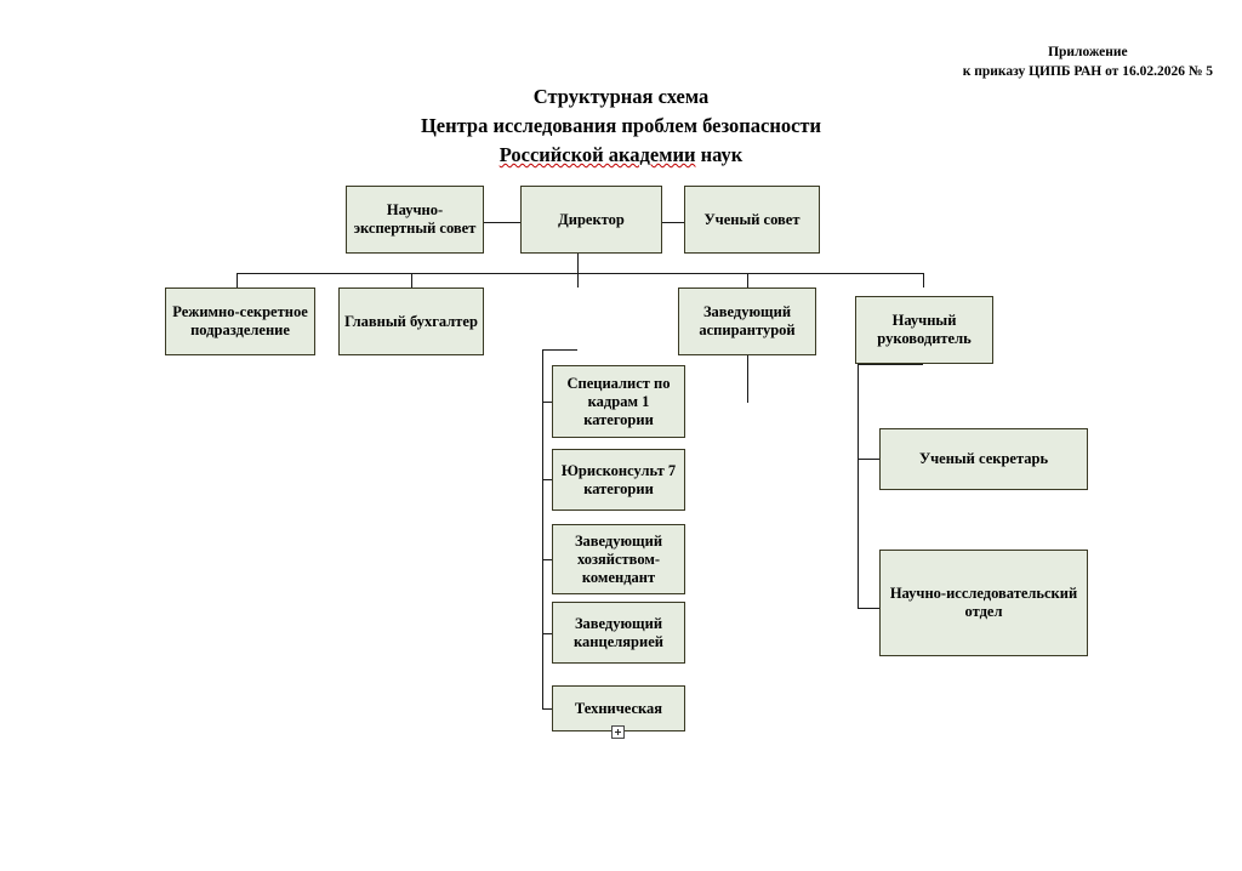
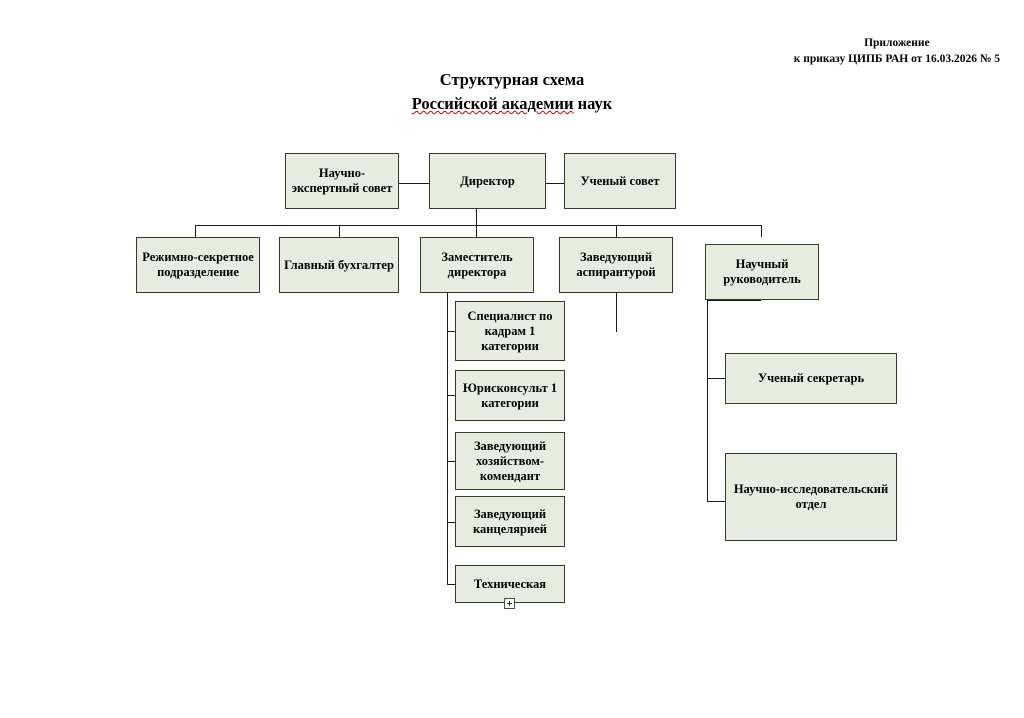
  Приложение
- к приказу ЦИПБ РАН от 16.02.2026 № 5
+ к приказу ЦИПБ РАН от 16.03.2026 № 5
  Структурная схема
- Центра исследования проблем безопасности
  Российской академии наук
  Научно-экспертный совет
  Директор
  Ученый совет
  Режимно-секретное подразделение
  Главный бухгалтер
+ Заместитель директора
  Заведующий аспирантурой
  Научный руководитель
  Специалист по кадрам 1 категории
- Юрисконсульт 7 категории
+ Юрисконсульт 1 категории
  Ученый секретарь
  Заведующий хозяйством-комендант
  Заведующий канцелярией
  Научно-исследовательский отдел
  Техническая
